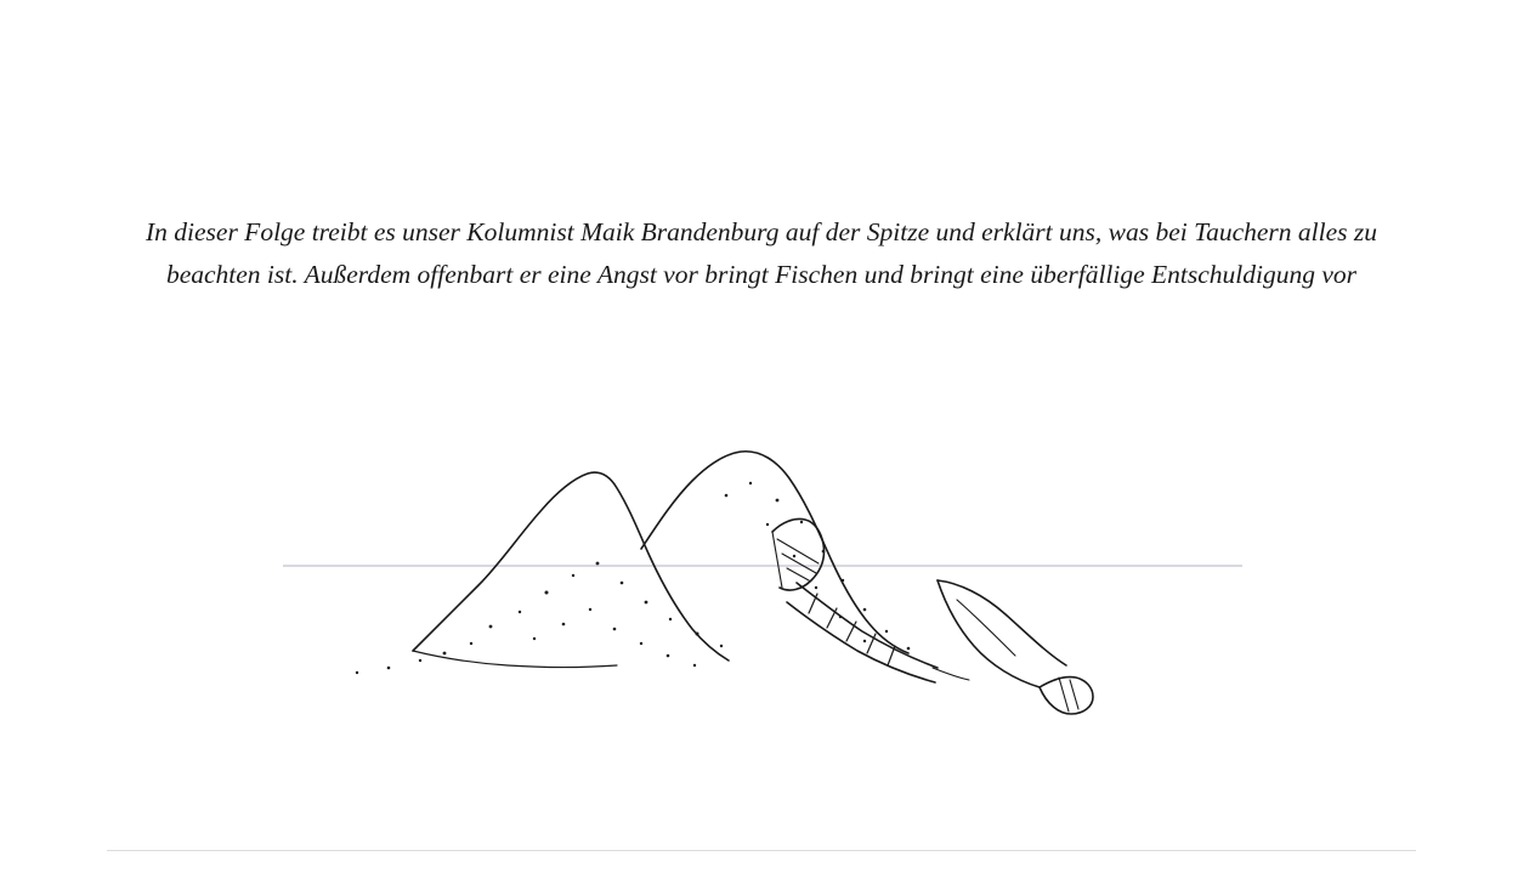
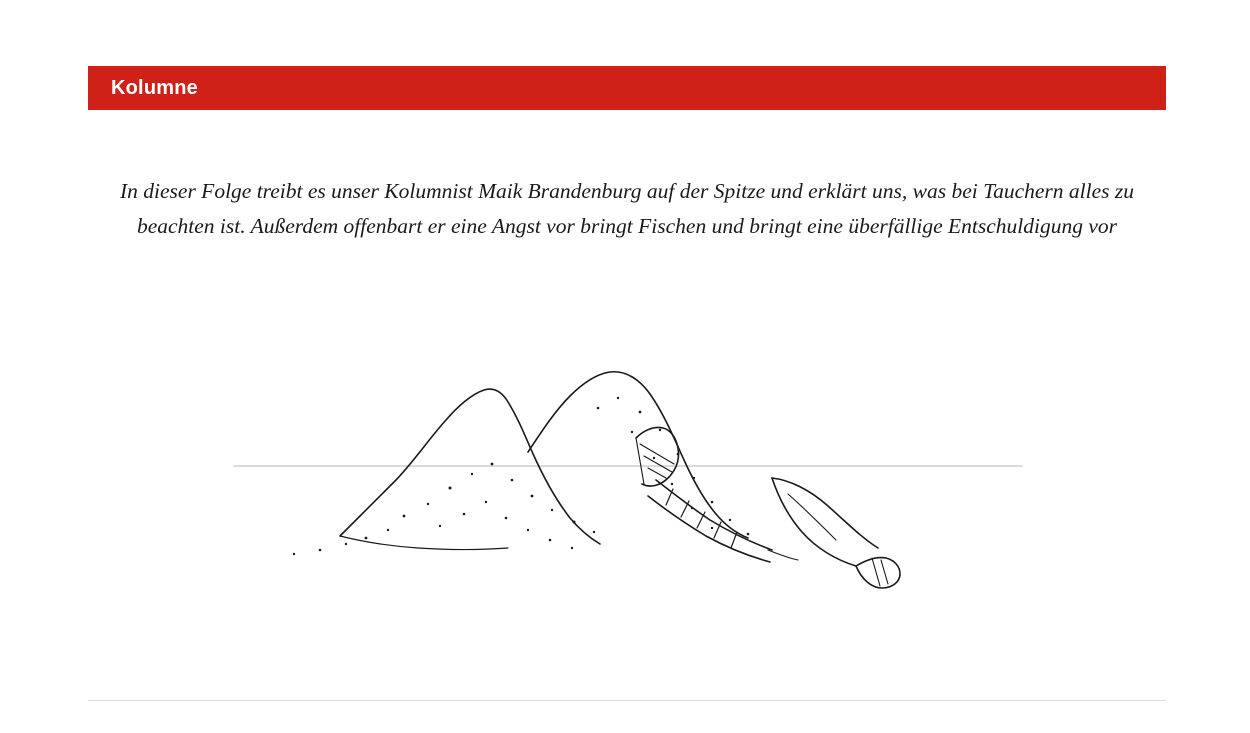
+ Kolumne
  In dieser Folge treibt es unser Kolumnist Maik Brandenburg auf der Spitze und erklärt uns, was bei Tauchern alles zu beachten ist. Außerdem offenbart er eine Angst vor bringt Fischen und bringt eine überfällige Entschuldigung vor
